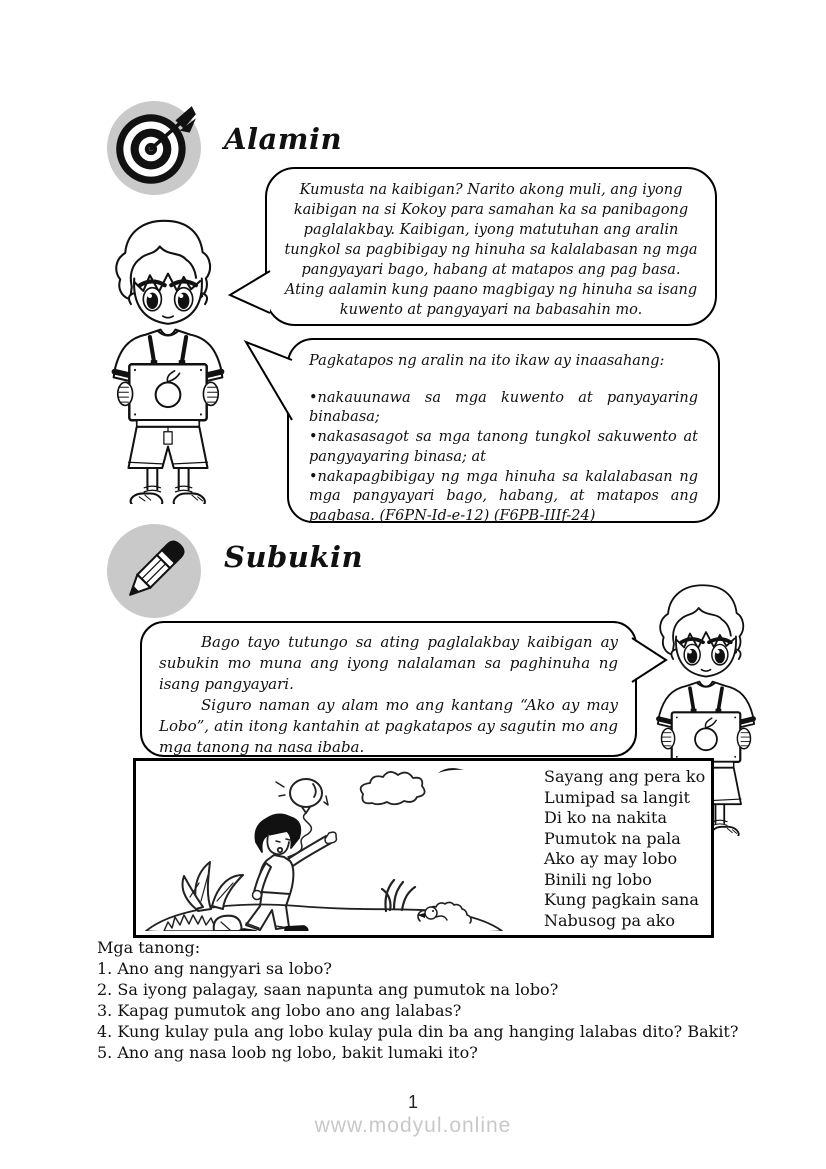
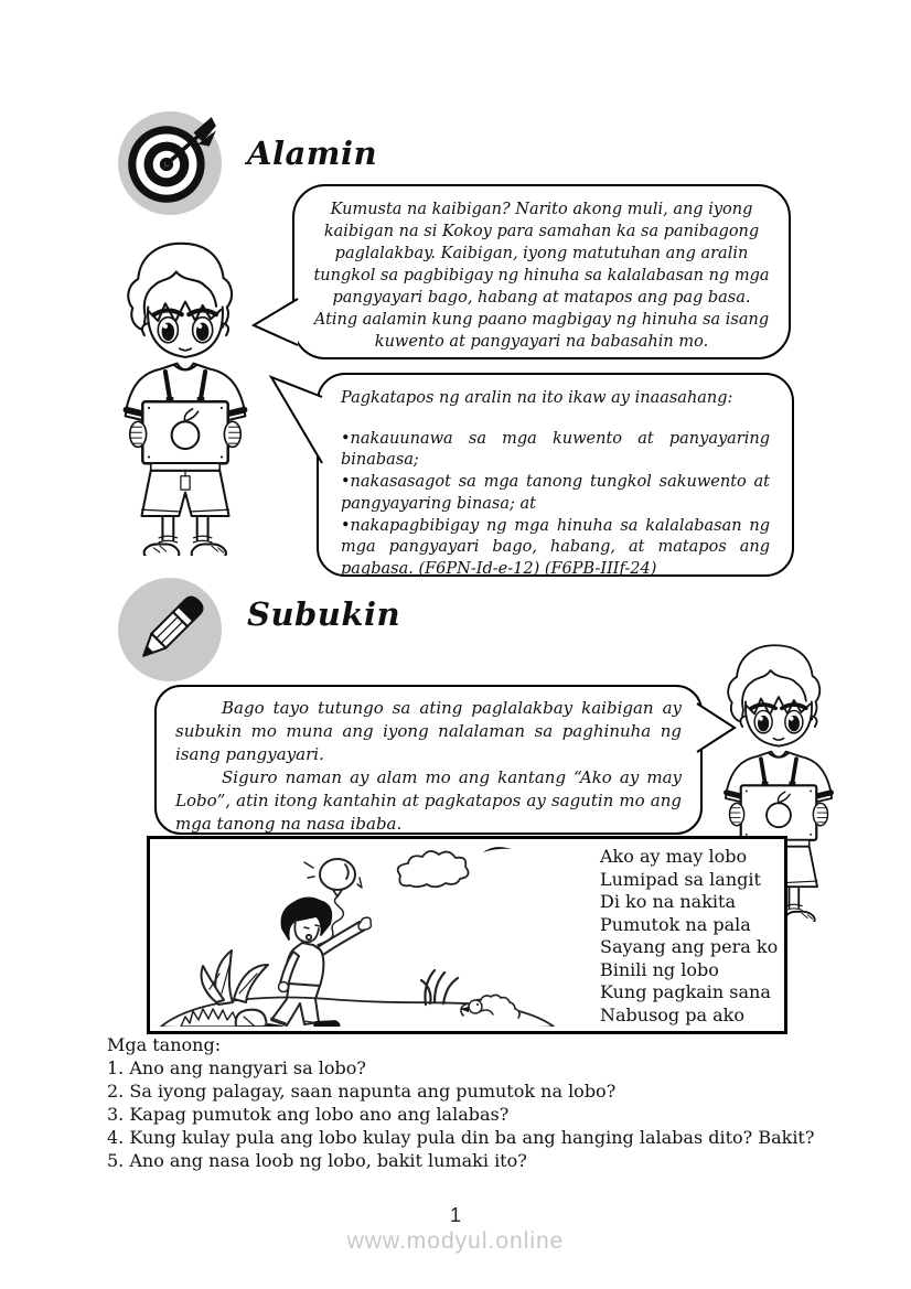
  Alamin
  Kumusta na kaibigan? Narito akong muli, ang iyong kaibigan na si Kokoy para samahan ka sa panibagong paglalakbay. Kaibigan, iyong matutuhan ang aralin tungkol sa pagbibigay ng hinuha sa kalalabasan ng mga pangyayari bago, habang at matapos ang pag basa. Ating aalamin kung paano magbigay ng hinuha sa isang kuwento at pangyayari na babasahin mo.
  Pagkatapos ng aralin na ito ikaw ay inaasahang:
  •nakauunawa sa mga kuwento at panyayaring binabasa;
  •nakasasagot sa mga tanong tungkol sakuwento at pangyayaring binasa; at
  •nakapagbibigay ng mga hinuha sa kalalabasan ng mga pangyayari bago, habang, at matapos ang pagbasa. (F6PN-Id-e-12) (F6PB-IIIf-24)
  Subukin
  Bago tayo tutungo sa ating paglalakbay kaibigan ay subukin mo muna ang iyong nalalaman sa paghinuha ng isang pangyayari.
  Siguro naman ay alam mo ang kantang “Ako ay may Lobo”, atin itong kantahin at pagkatapos ay sagutin mo ang mga tanong na nasa ibaba.
- Sayang ang pera ko
+ Ako ay may lobo
  Lumipad sa langit
  Di ko na nakita
  Pumutok na pala
- Ako ay may lobo
+ Sayang ang pera ko
  Binili ng lobo
  Kung pagkain sana
  Nabusog pa ako
  Mga tanong:
  1. Ano ang nangyari sa lobo?
  2. Sa iyong palagay, saan napunta ang pumutok na lobo?
  3. Kapag pumutok ang lobo ano ang lalabas?
  4. Kung kulay pula ang lobo kulay pula din ba ang hanging lalabas dito? Bakit?
  5. Ano ang nasa loob ng lobo, bakit lumaki ito?
  1
  www.modyul.online
